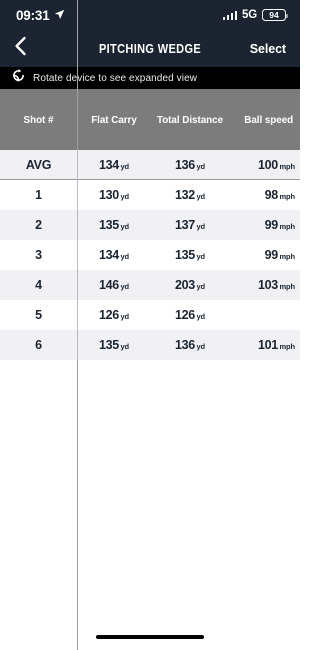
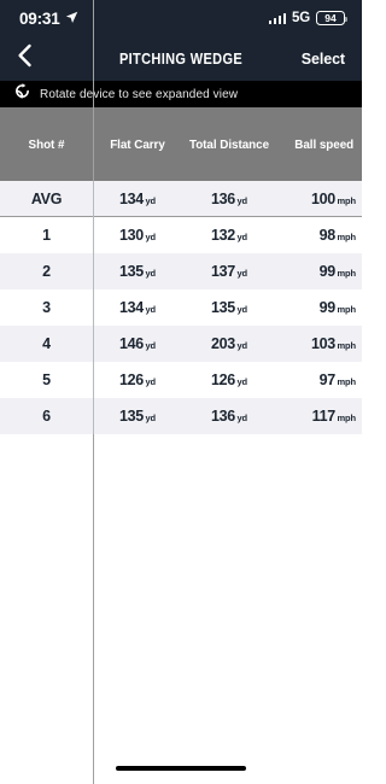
  09:31
  5G
  94
  PITCHING WEDGE
  Select
  Rotate device to see expanded view
  Shot #
  Flat Carry
  Total Distance
  Ball speed
  AVG
  134 yd
  136 yd
  100 mph
  1
  130 yd
  132 yd
  98 mph
  2
  135 yd
  137 yd
  99 mph
  3
  134 yd
  135 yd
  99 mph
  4
  146 yd
  203 yd
  103 mph
  5
  126 yd
  126 yd
+ 97 mph
  6
  135 yd
  136 yd
- 101 mph
+ 117 mph
